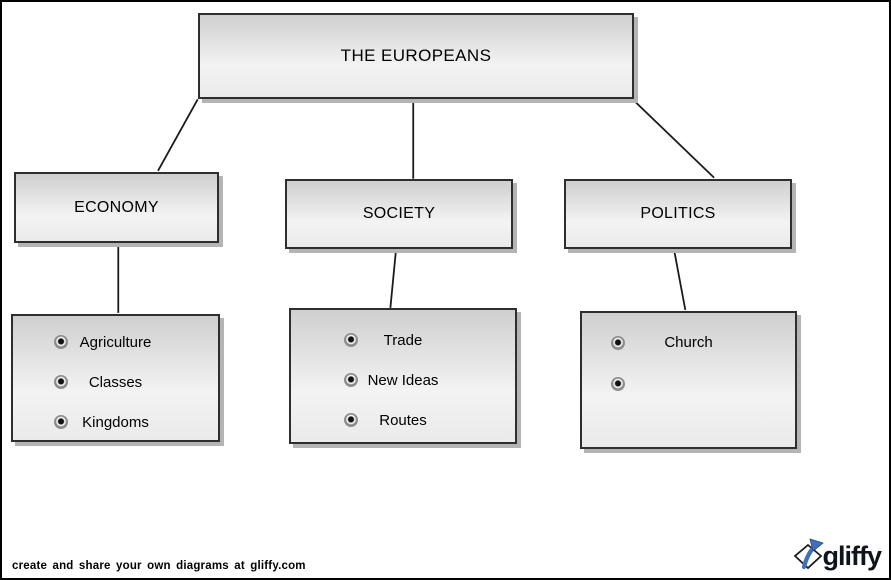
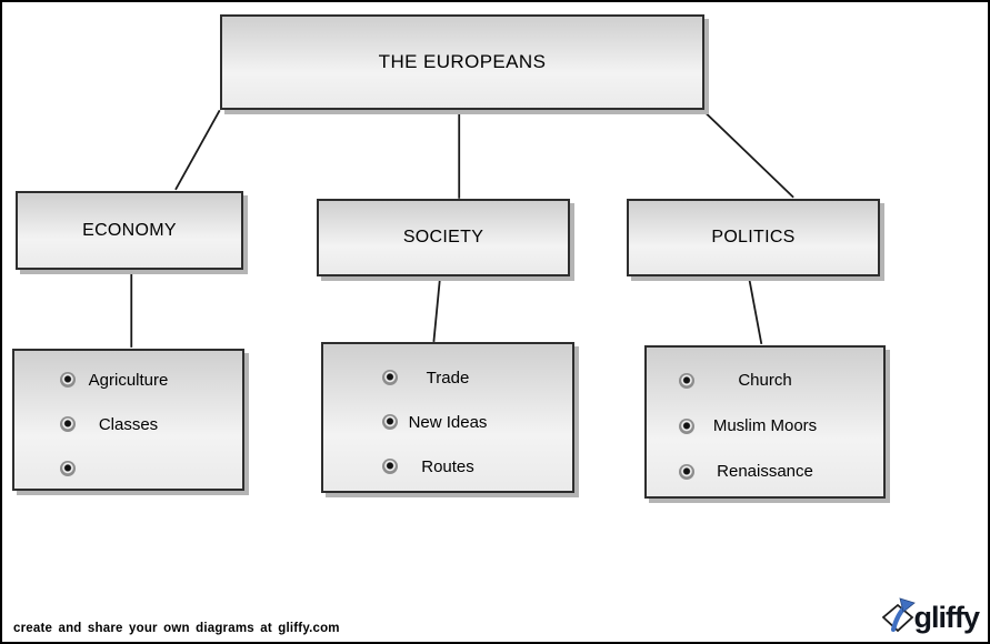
  THE EUROPEANS
  ECONOMY
  SOCIETY
  POLITICS
  Agriculture
  Classes
- Kingdoms
  Trade
  New Ideas
  Routes
  Church
+ Muslim Moors
+ Renaissance
  create and share your own diagrams at gliffy.com
  gliffy
